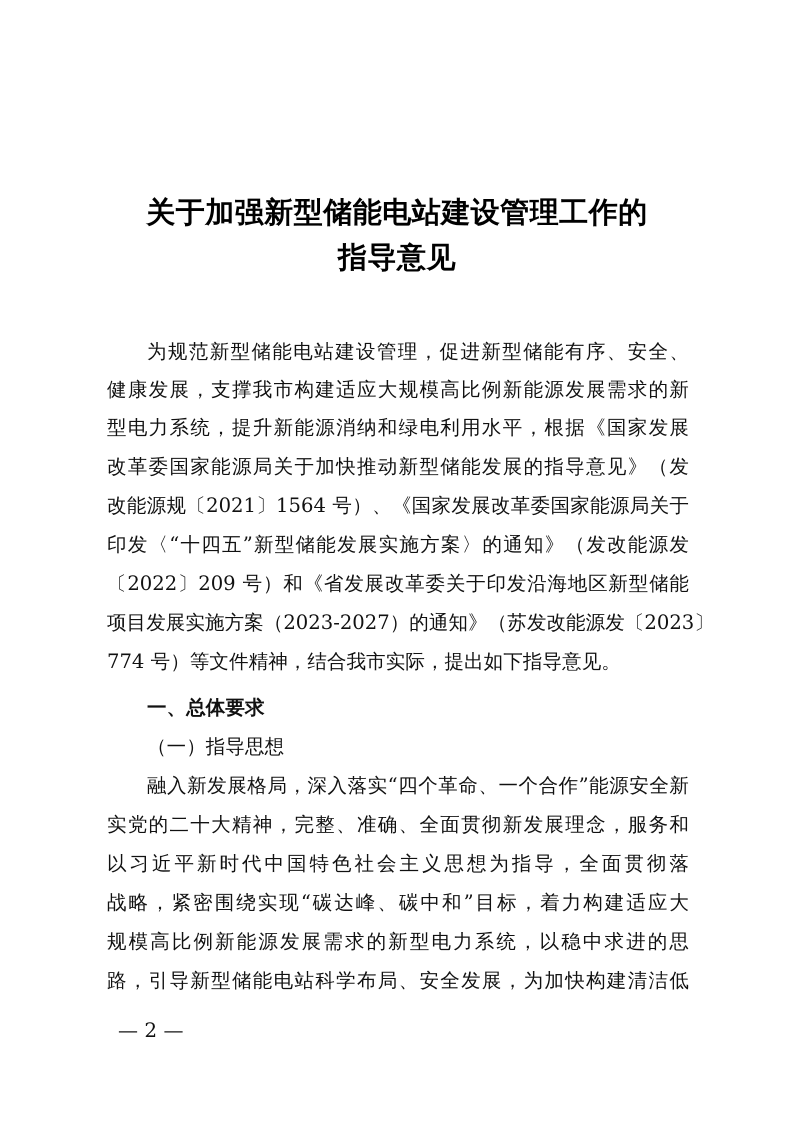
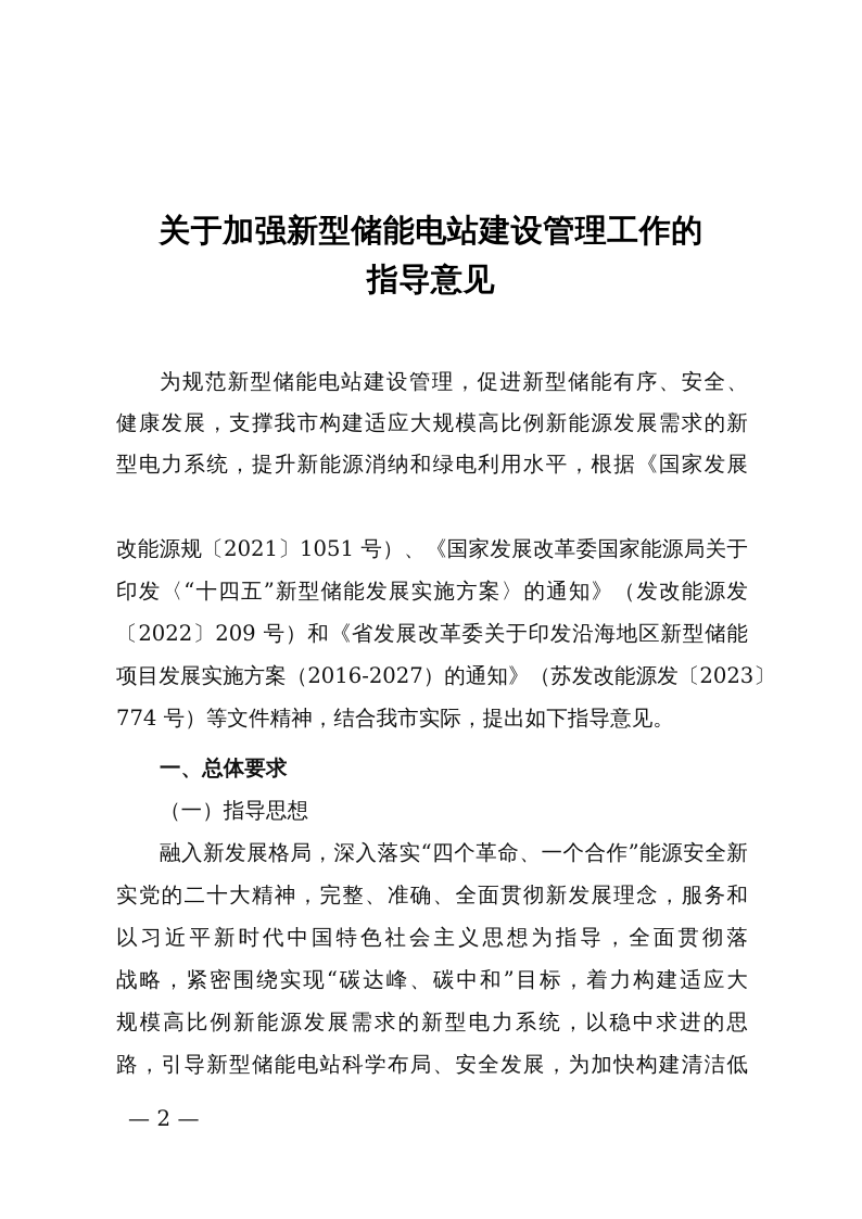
  关于加强新型储能电站建设管理工作的
  指导意见
  为规范新型储能电站建设管理，促进新型储能有序、安全、
  健康发展，支撑我市构建适应大规模高比例新能源发展需求的新
  型电力系统，提升新能源消纳和绿电利用水平，根据《国家发展
- 改革委国家能源局关于加快推动新型储能发展的指导意见》（发
- 改能源规〔2021〕1564 号）、《国家发展改革委国家能源局关于
+ 改能源规〔2021〕1051 号）、《国家发展改革委国家能源局关于
  印发〈“十四五”新型储能发展实施方案〉的通知》（发改能源发
  〔2022〕209 号）和《省发展改革委关于印发沿海地区新型储能
- 项目发展实施方案（2023-2027）的通知》（苏发改能源发〔2023〕
+ 项目发展实施方案（2016-2027）的通知》（苏发改能源发〔2023〕
  774 号）等文件精神，结合我市实际，提出如下指导意见。
  一、总体要求
  （一）指导思想
  融入新发展格局，深入落实“四个革命、一个合作”能源安全新
  实党的二十大精神，完整、准确、全面贯彻新发展理念，服务和
  以习近平新时代中国特色社会主义思想为指导，全面贯彻落
  战略，紧密围绕实现“碳达峰、碳中和”目标，着力构建适应大
  规模高比例新能源发展需求的新型电力系统，以稳中求进的思
  路，引导新型储能电站科学布局、安全发展，为加快构建清洁低
  — 2 —
